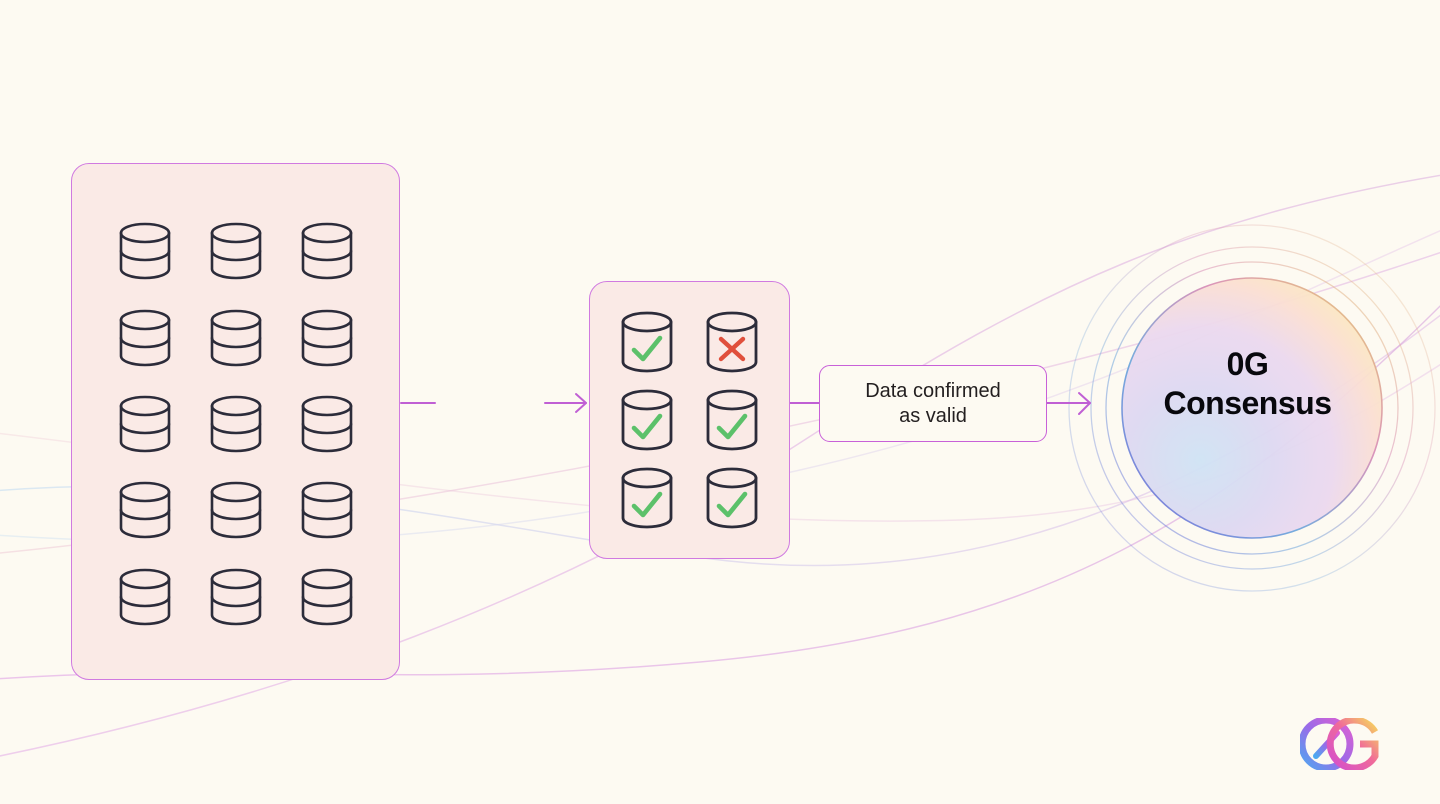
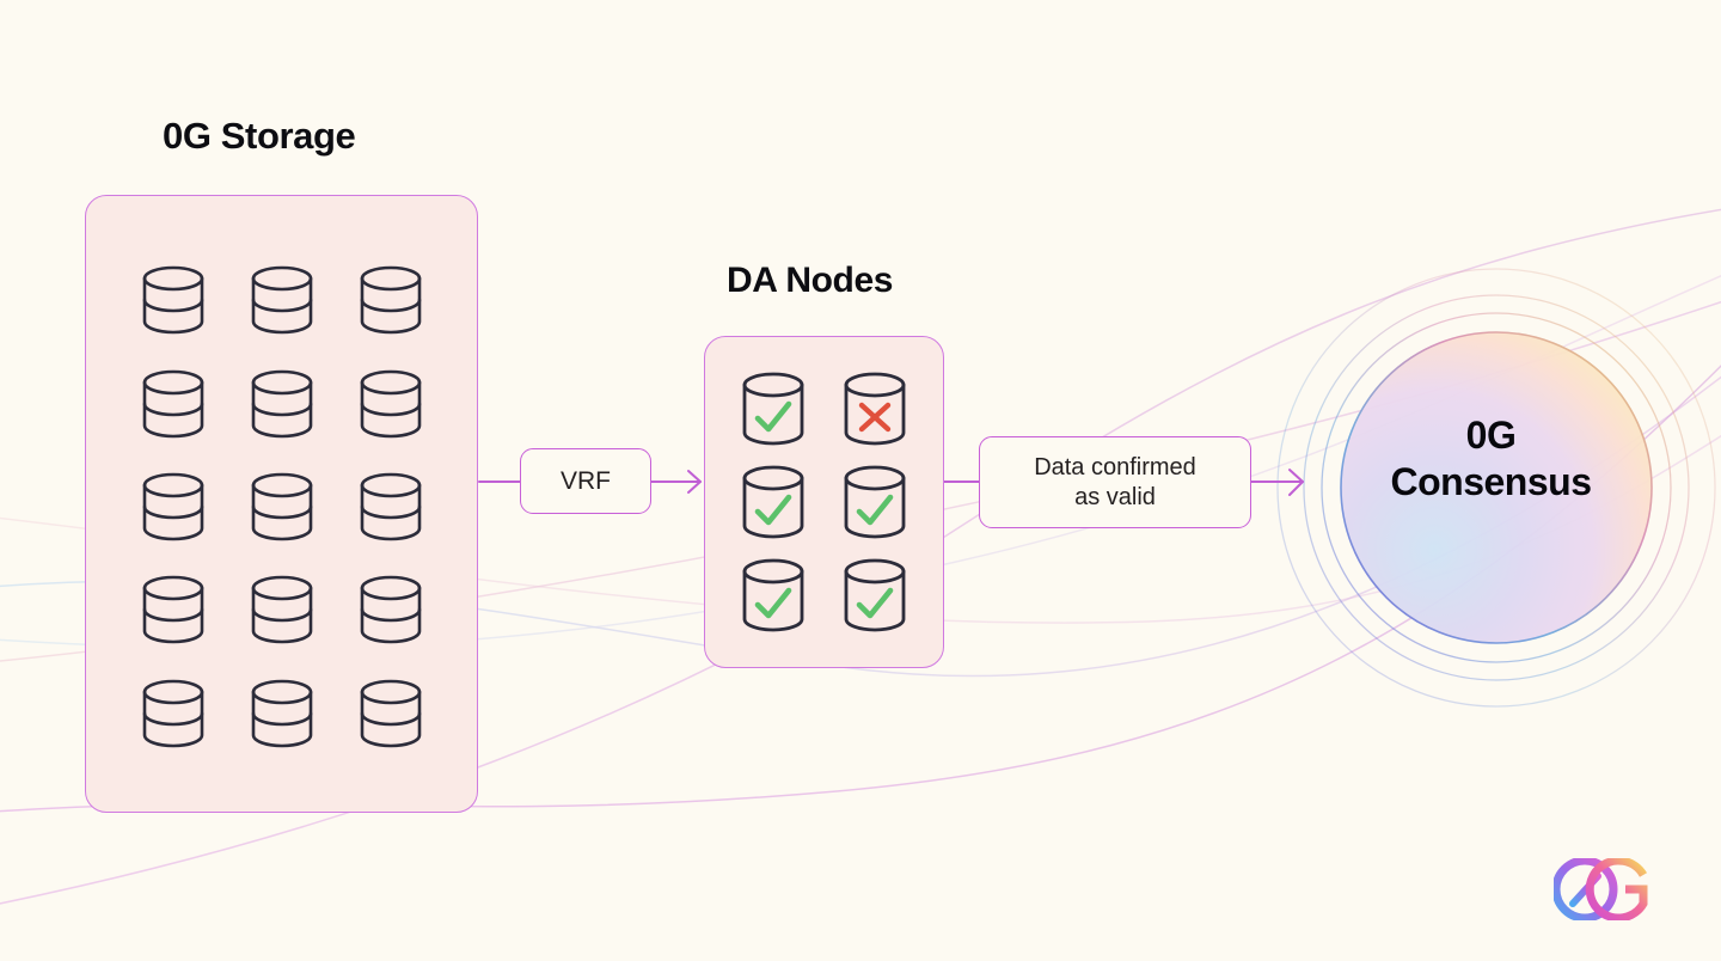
+ 0G Storage
+ DA Nodes
+ VRF
  Data confirmed
  as valid
  0G
  Consensus
